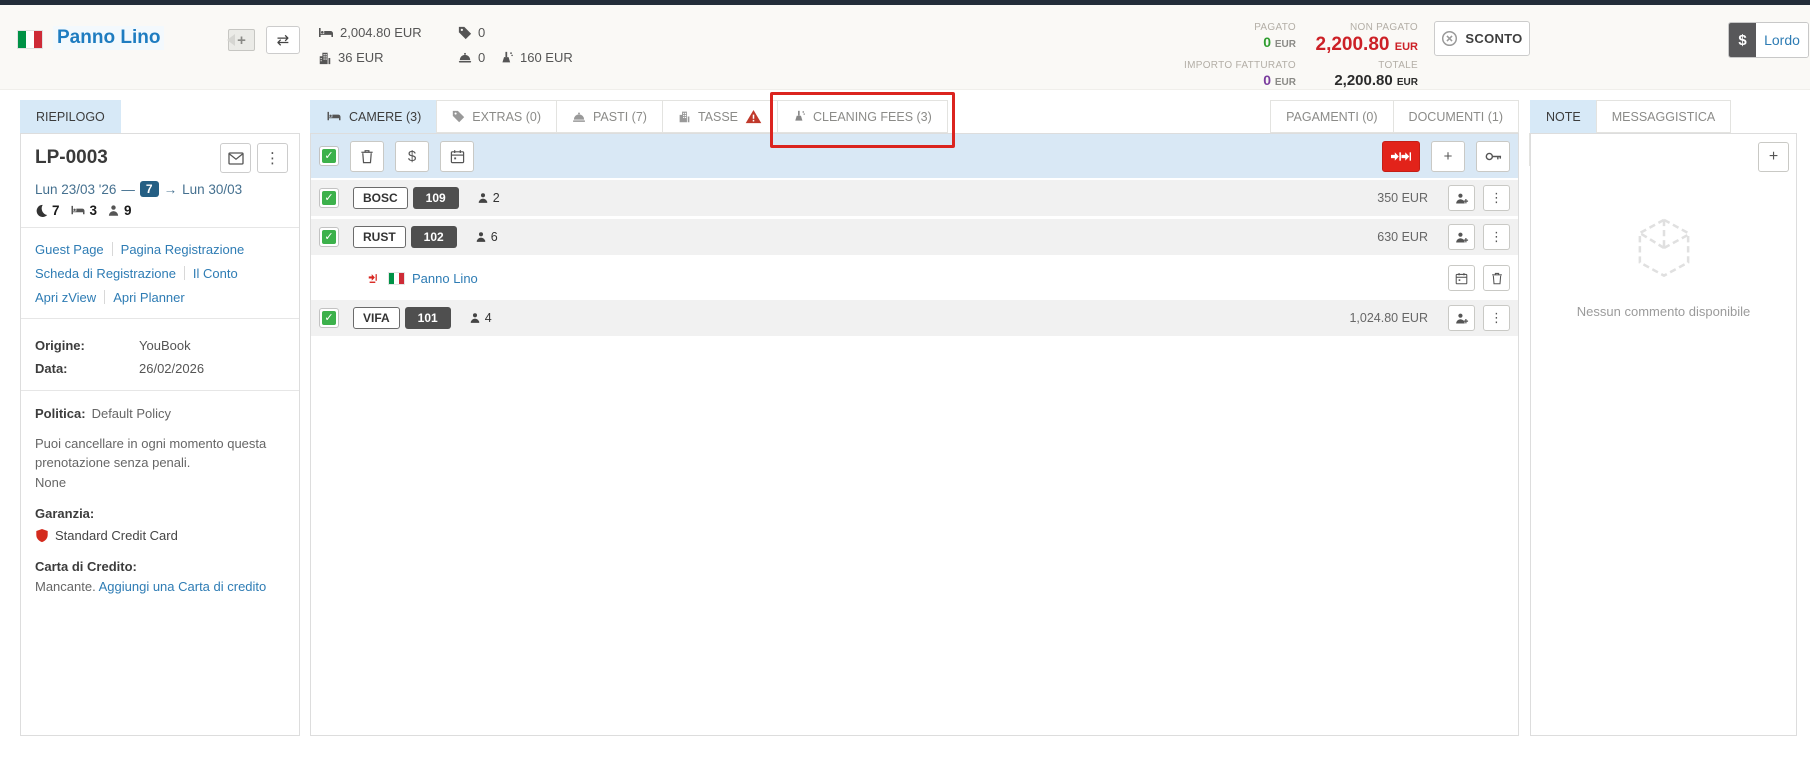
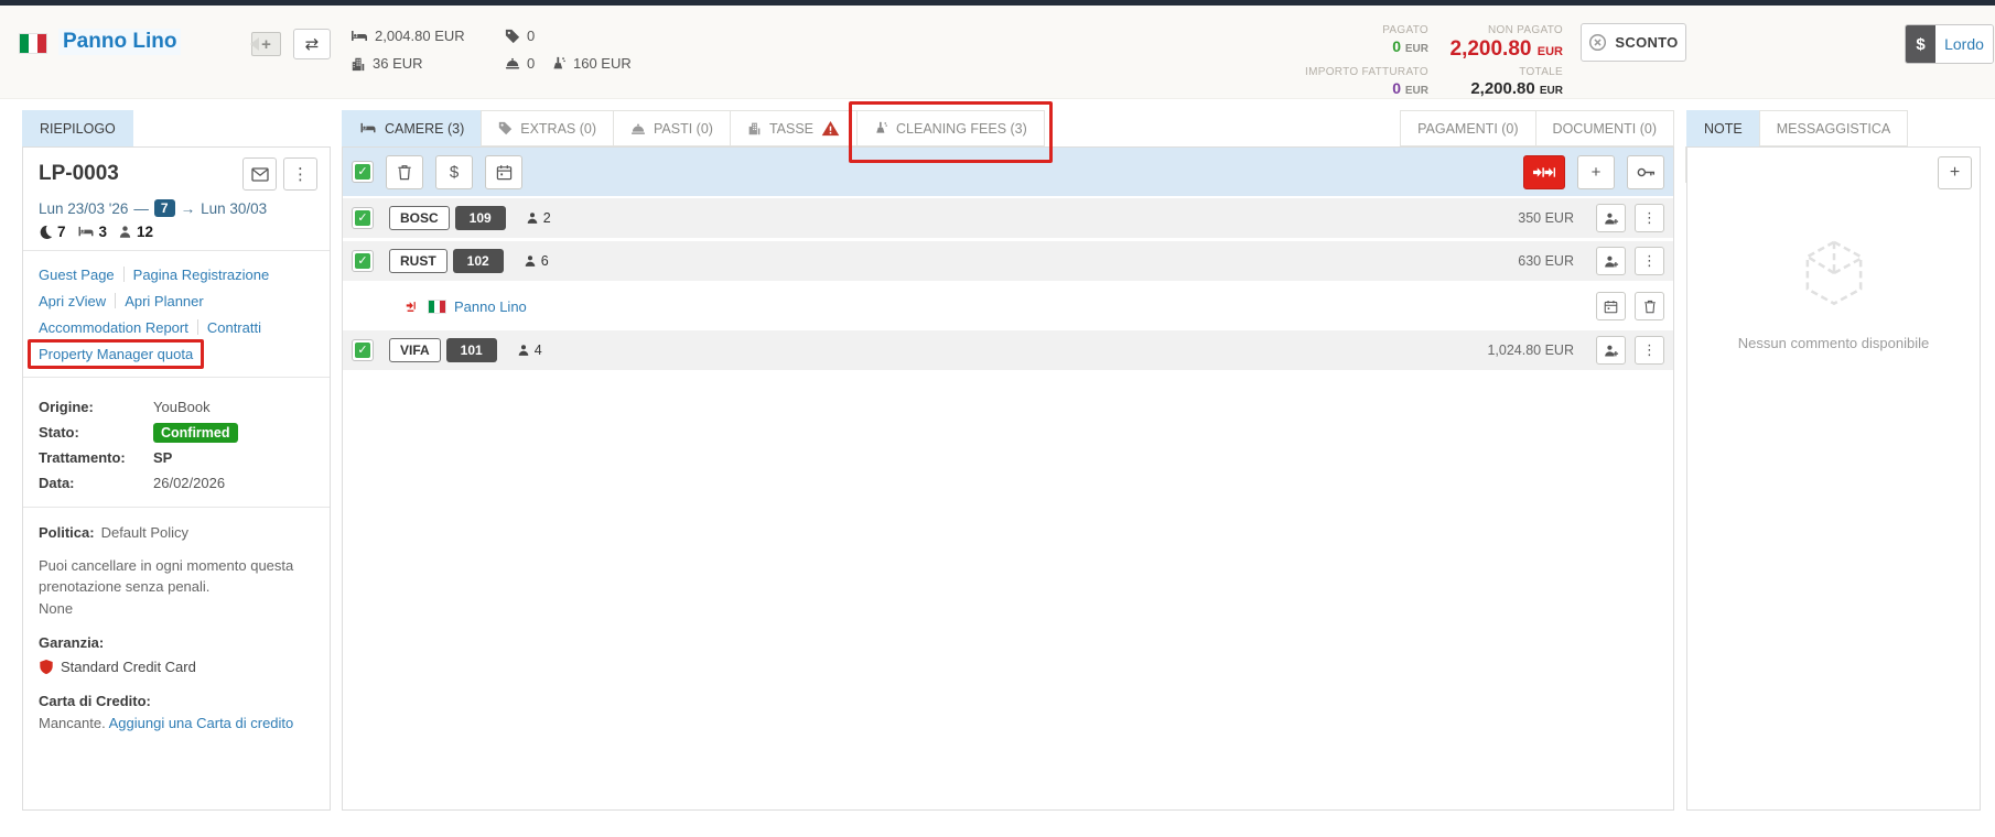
  Panno Lino
  +
  ⇄
  2,004.80 EUR
  0
  36 EUR
  0
  160 EUR
  PAGATO
  NON PAGATO
  0 EUR
  2,200.80 EUR
  IMPORTO FATTURATO
  TOTALE
  0 EUR
  2,200.80 EUR
  SCONTO
  $
  Lordo
  RIEPILOGO
  LP-0003
  ⋮
  Lun 23/03 '26
  —
  7
  →
  Lun 30/03
  7
  3
- 9
+ 12
  Guest Page
  Pagina Registrazione
- Scheda di Registrazione
- Il Conto
  Apri zView
  Apri Planner
+ Accommodation Report
+ Contratti
+ Property Manager quota
  Origine:
  YouBook
+ Stato:
+ Confirmed
+ Trattamento:
+ SP
  Data:
  26/02/2026
  Politica: Default Policy
  Puoi cancellare in ogni momento questa prenotazione senza penali.
  None
  Garanzia:
  Standard Credit Card
  Carta di Credito:
  Mancante. Aggiungi una Carta di credito
  CAMERE (3)
  EXTRAS (0)
- PASTI (7)
+ PASTI (0)
  TASSE
  CLEANING FEES (3)
  PAGAMENTI (0)
- DOCUMENTI (1)
+ DOCUMENTI (0)
  ✓
  $
  +
  ✓
  BOSC
  109
  2
  350 EUR
  ⋮
  ✓
  RUST
  102
  6
  630 EUR
  ⋮
  Panno Lino
  ✓
  VIFA
  101
  4
  1,024.80 EUR
  ⋮
  NOTE MESSAGGISTICA
  +
  Nessun commento disponibile
